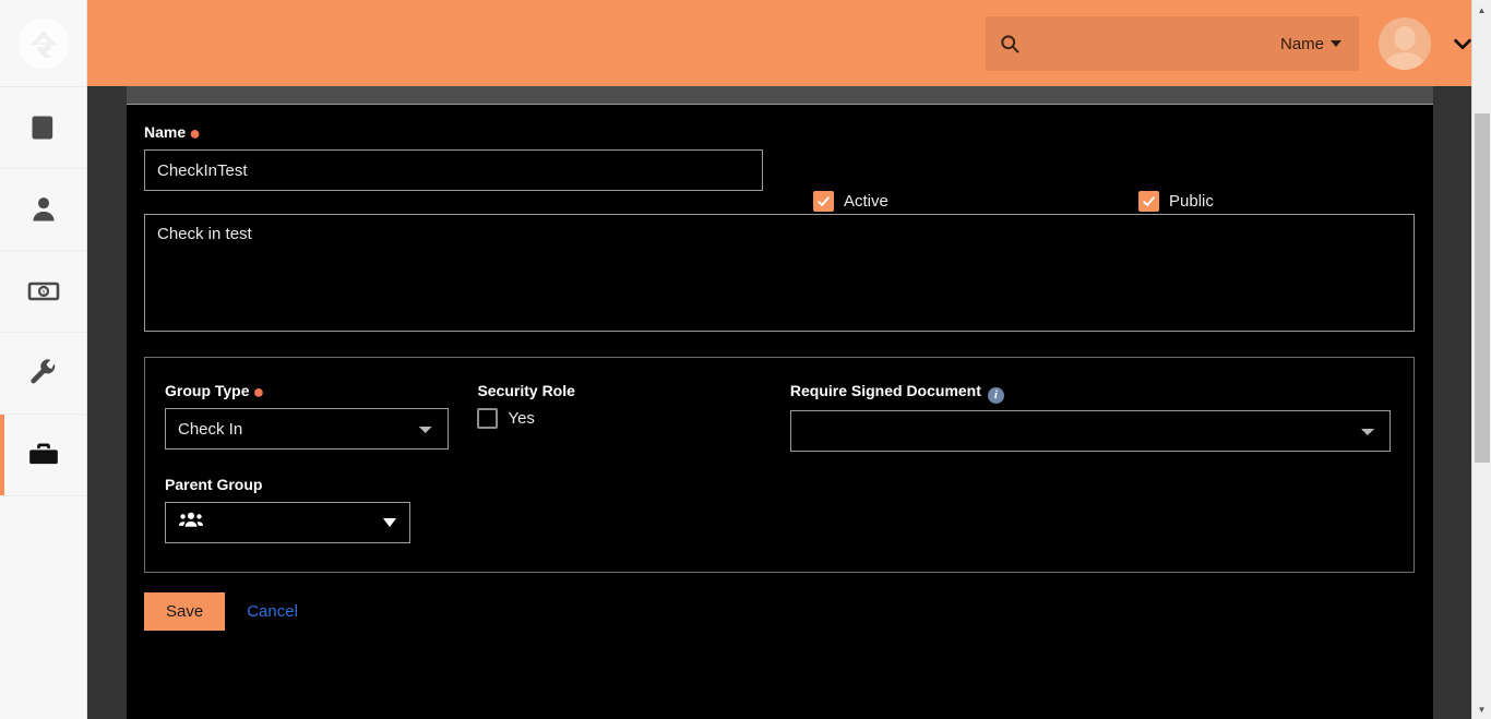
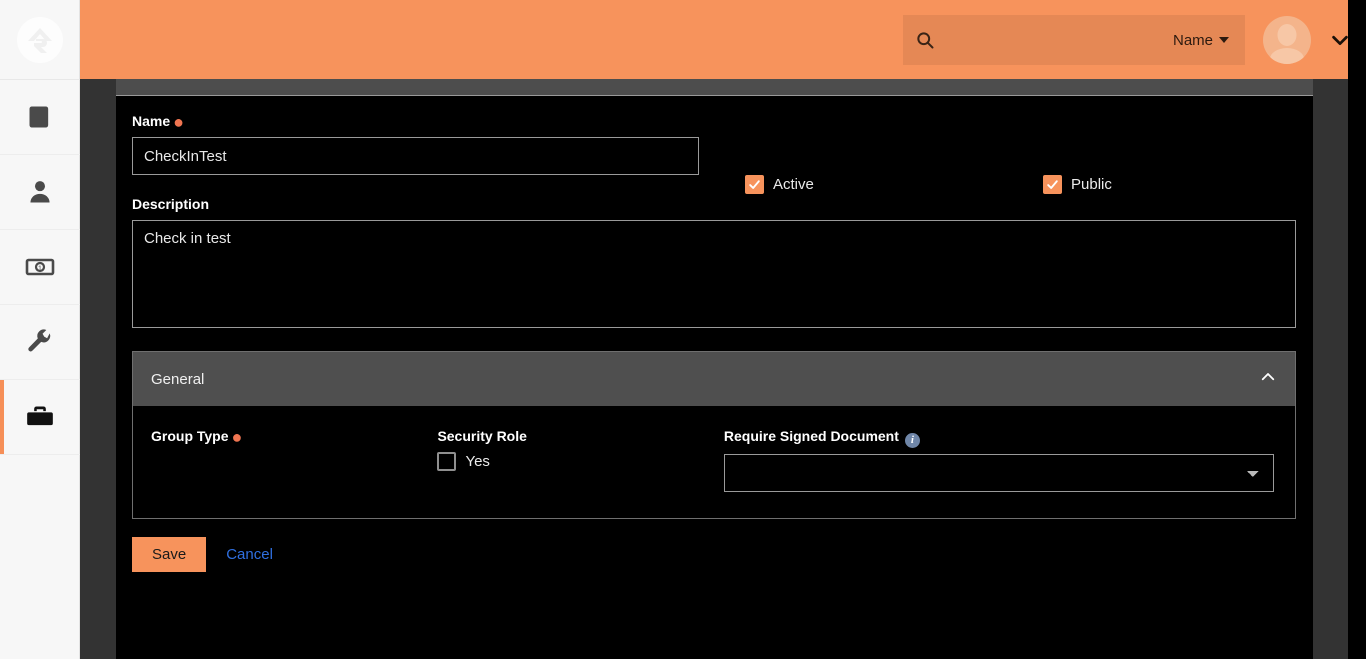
  Name
  Name ●
  CheckInTest
  Active
  Public
+ Description
  Check in test
+ General
  Group Type ●
- Check In
  Security Role
  Yes
  Require Signed Document i
- Parent Group
  Save
  Cancel
- ▲
- ▼
